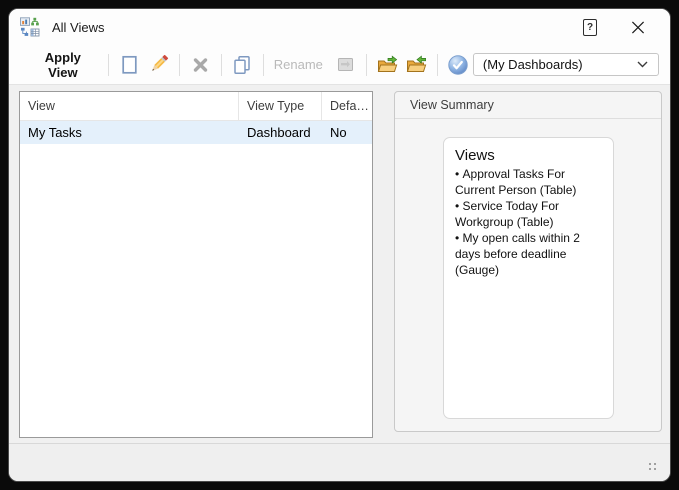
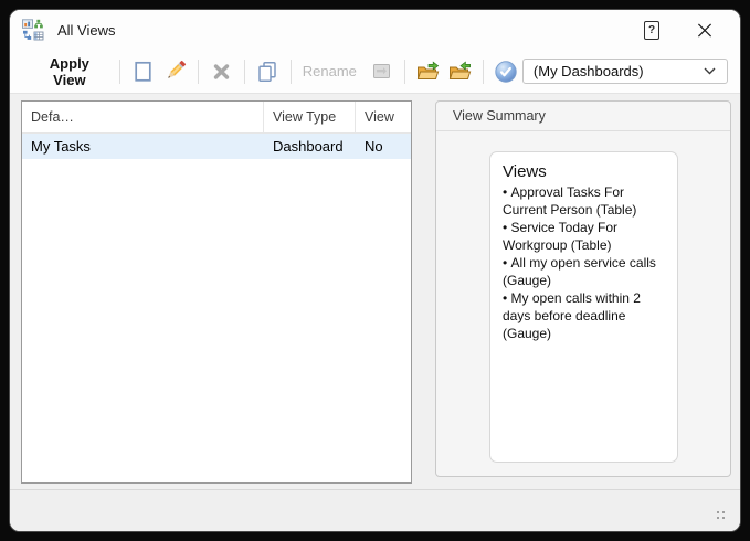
  All Views
  ?
  Apply View
  Rename
  (My Dashboards)
- View
+ Defa…
  View Type
- Defa…
+ View
  My Tasks
  Dashboard
  No
  View Summary
  Views
  Approval Tasks For Current Person (Table)
  Service Today For Workgroup (Table)
+ All my open service calls (Gauge)
  My open calls within 2 days before deadline (Gauge)
